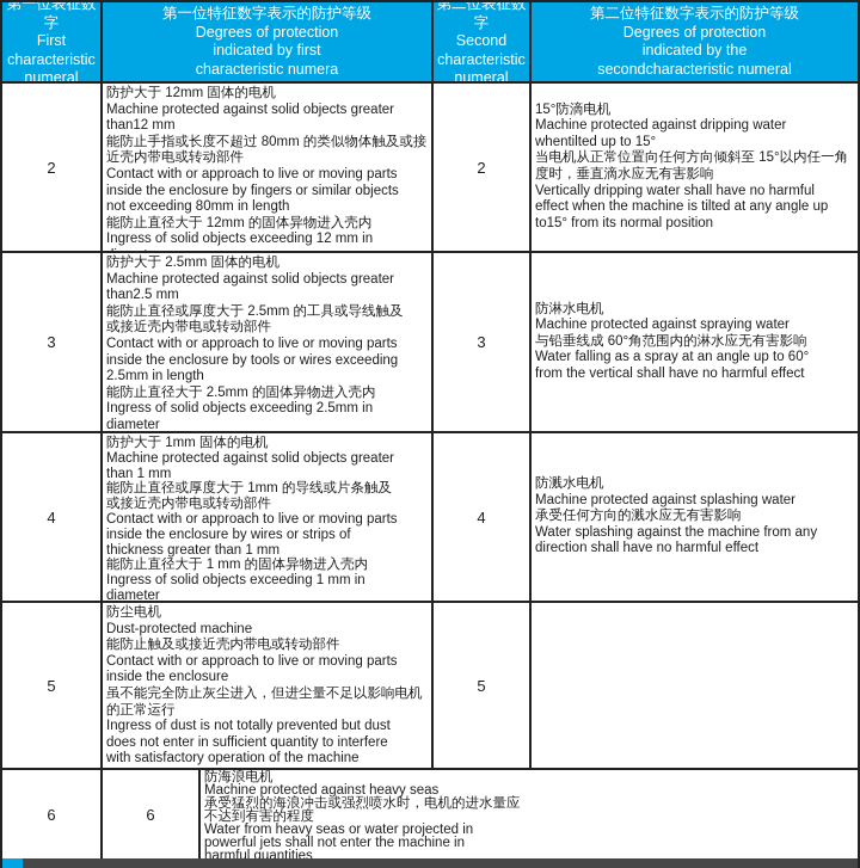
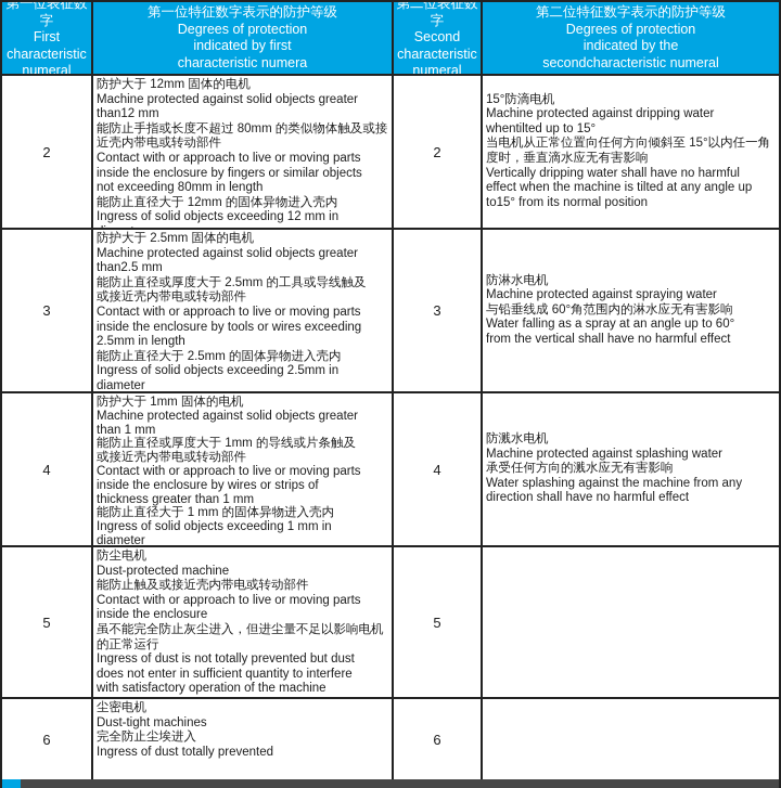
  第一位表征数字
  First
  characteristic
  numeral
  第一位特征数字表示的防护等级
  Degrees of protection
  indicated by first
  characteristic numera
  第二位表征数字
  Second
  characteristic
  numeral
  第二位特征数字表示的防护等级
  Degrees of protection
  indicated by the
  secondcharacteristic numeral
  2
  防护大于 12mm 固体的电机
  Machine protected against solid objects greater
  than12 mm
  能防止手指或长度不超过 80mm 的类似物体触及或接
  近壳内带电或转动部件
  Contact with or approach to live or moving parts
  inside the enclosure by fingers or similar objects
  not exceeding 80mm in length
  能防止直径大于 12mm 的固体异物进入壳内
  Ingress of solid objects exceeding 12 mm in
  2
  15°防滴电机
  Machine protected against dripping water
  whentilted up to 15°
  当电机从正常位置向任何方向倾斜至 15°以内任一角
  度时，垂直滴水应无有害影响
  Vertically dripping water shall have no harmful
  effect when the machine is tilted at any angle up
  to15° from its normal position
  3
  防护大于 2.5mm 固体的电机
  Machine protected against solid objects greater
  than2.5 mm
  能防止直径或厚度大于 2.5mm 的工具或导线触及
  或接近壳内带电或转动部件
  Contact with or approach to live or moving parts
  inside the enclosure by tools or wires exceeding
  2.5mm in length
  能防止直径大于 2.5mm 的固体异物进入壳内
  Ingress of solid objects exceeding 2.5mm in
  diameter
  3
  防淋水电机
  Machine protected against spraying water
  与铅垂线成 60°角范围内的淋水应无有害影响
  Water falling as a spray at an angle up to 60°
  from the vertical shall have no harmful effect
  4
  防护大于 1mm 固体的电机
  Machine protected against solid objects greater
  than 1 mm
  能防止直径或厚度大于 1mm 的导线或片条触及
  或接近壳内带电或转动部件
  Contact with or approach to live or moving parts
  inside the enclosure by wires or strips of
  thickness greater than 1 mm
  能防止直径大于 1 mm 的固体异物进入壳内
  Ingress of solid objects exceeding 1 mm in
  diameter
  4
  防溅水电机
  Machine protected against splashing water
  承受任何方向的溅水应无有害影响
  Water splashing against the machine from any
  direction shall have no harmful effect
  5
  防尘电机
  Dust-protected machine
  能防止触及或接近壳内带电或转动部件
  Contact with or approach to live or moving parts
  inside the enclosure
  虽不能完全防止灰尘进入，但进尘量不足以影响电机
  的正常运行
  Ingress of dust is not totally prevented but dust
  does not enter in sufficient quantity to interfere
  with satisfactory operation of the machine
  5
  6
+ 尘密电机
+ Dust-tight machines
+ 完全防止尘埃进入
+ Ingress of dust totally prevented
  6
- 防海浪电机
- Machine protected against heavy seas
- 承受猛烈的海浪冲击或强烈喷水时，电机的进水量应
- 不达到有害的程度
- Water from heavy seas or water projected in
- powerful jets shall not enter the machine in
- harmful quantities
